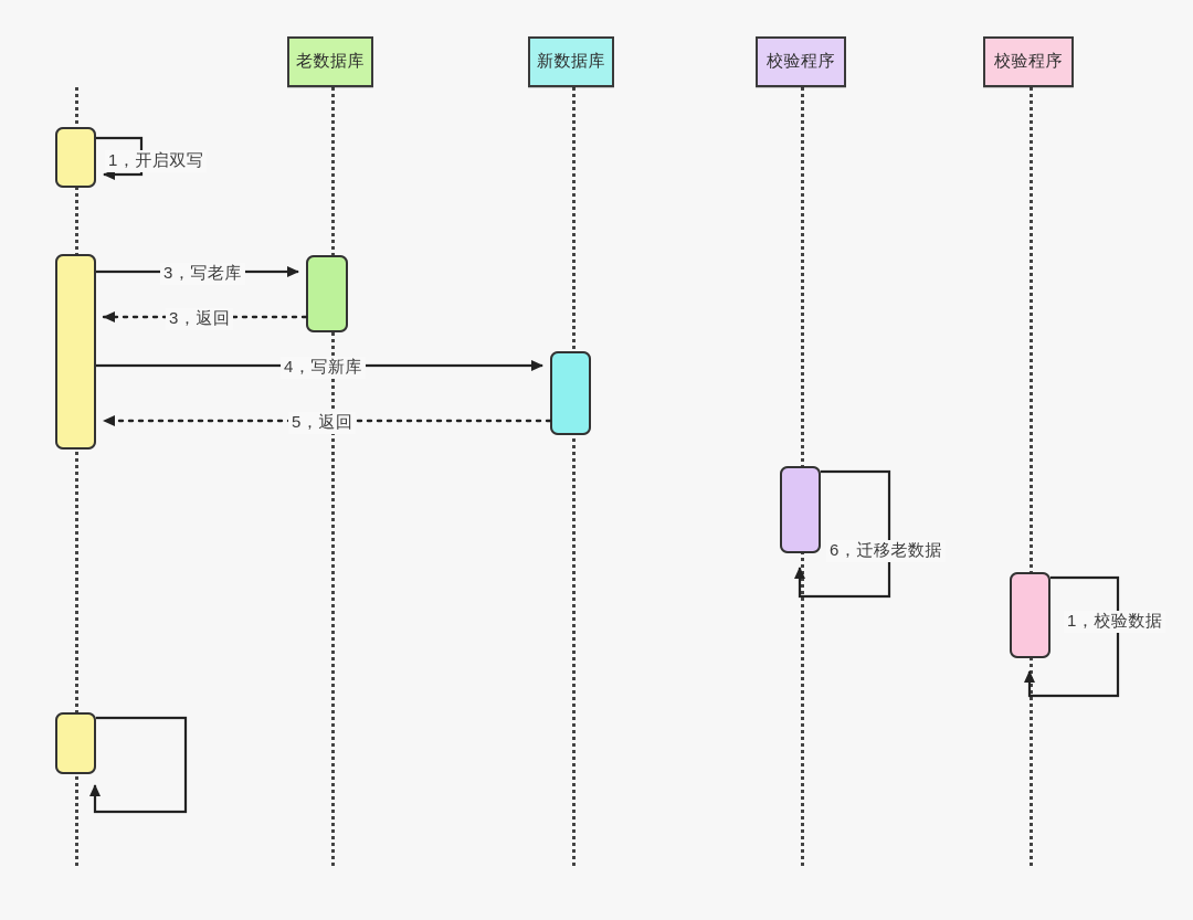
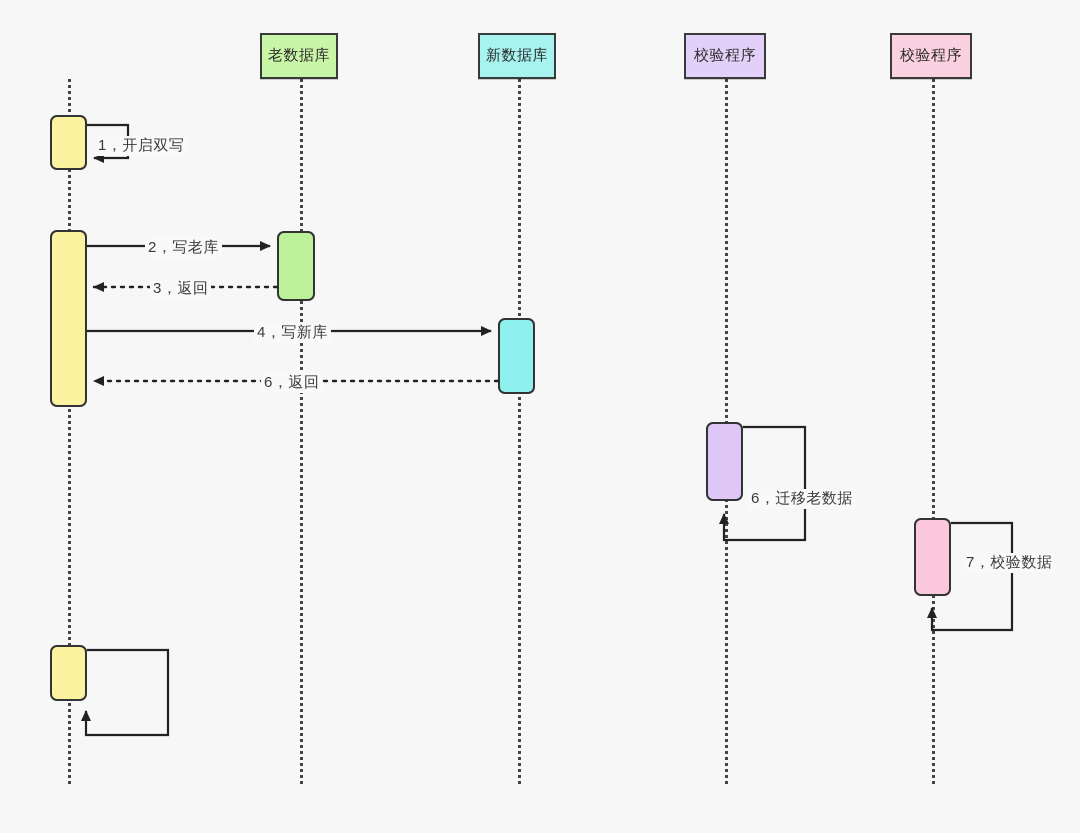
  老数据库
  新数据库
  校验程序
  校验程序
  1，开启双写
- 3，写老库
+ 2，写老库
  3，返回
  4，写新库
- 5，返回
+ 6，返回
  6，迁移老数据
- 1，校验数据
+ 7，校验数据
